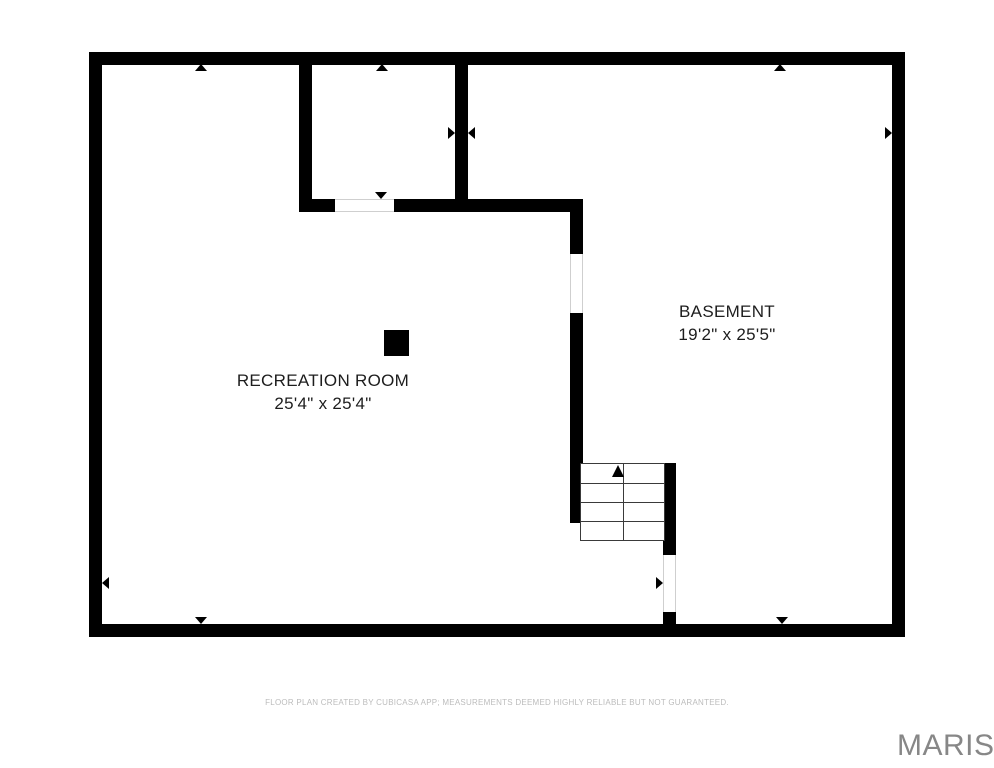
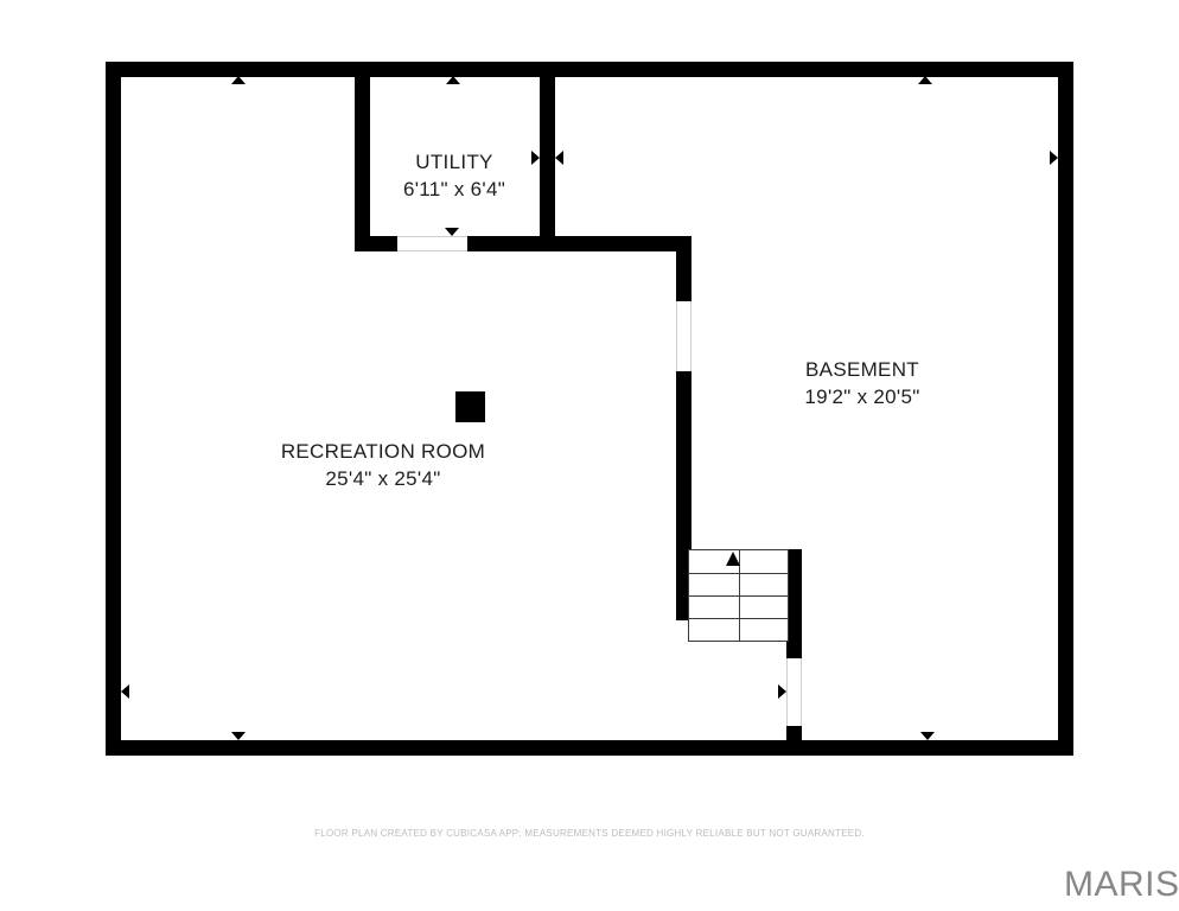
+ UTILITY
+ 6'11" x 6'4"
  BASEMENT
- 19'2" x 25'5"
+ 19'2" x 20'5"
  RECREATION ROOM
  25'4" x 25'4"
  FLOOR PLAN CREATED BY CUBICASA APP; MEASUREMENTS DEEMED HIGHLY RELIABLE BUT NOT GUARANTEED.
  MARIS
